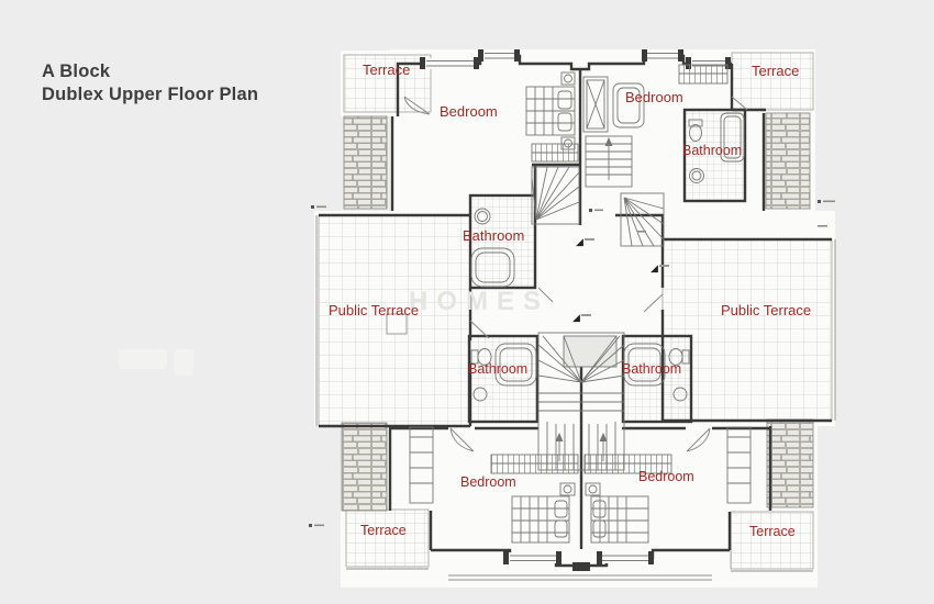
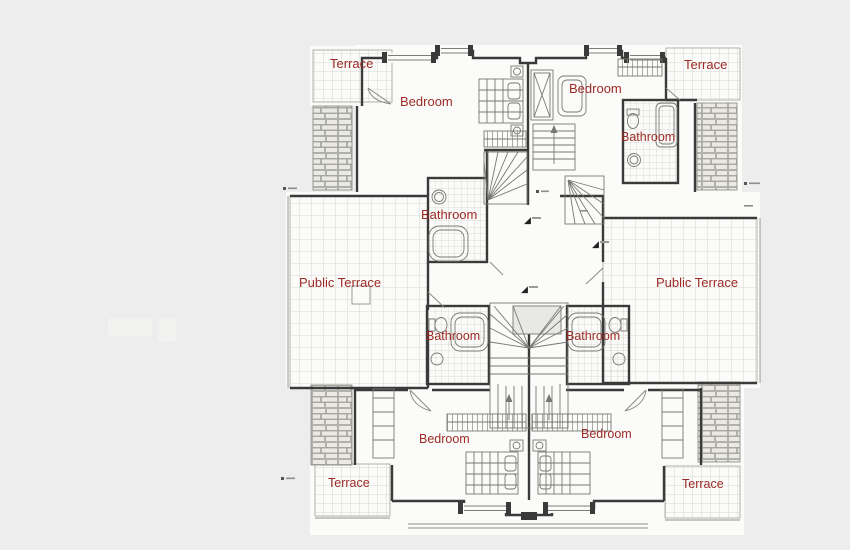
- A Block
- Dublex Upper Floor Plan
- HOMES
  Terrace
  Bedroom
  Bedroom
  Terrace
  Bathroom
  Bathroom
  Public Terrace
  Public Terrace
  Bathroom
  Bathroom
  Bedroom
  Bedroom
  Terrace
  Terrace
  ◢
  ◢
  ◢
